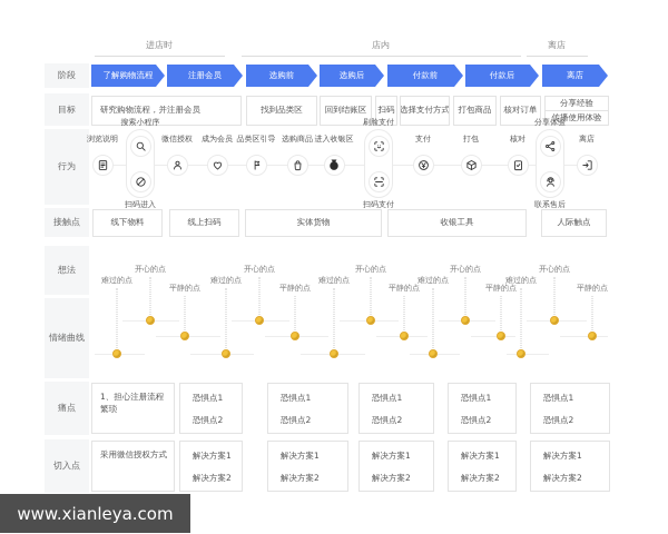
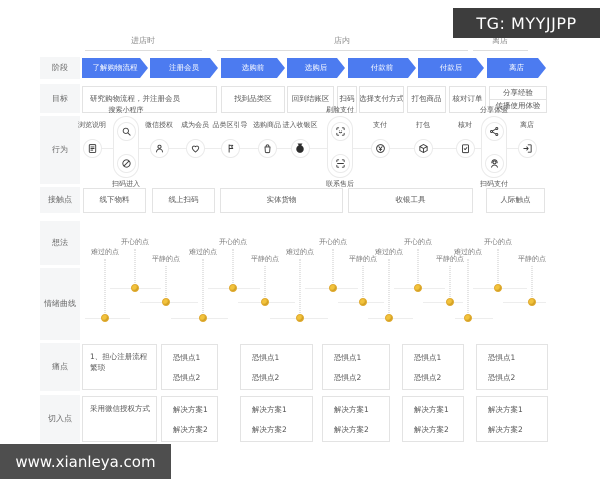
+ TG: MYYJJPP
  www.xianleya.com
  进店时
  店内
  离店
  阶段
  目标
  行为
  接触点
  想法
  情绪曲线
  痛点
  切入点
  了解购物流程
  注册会员
  选购前
  选购后
  付款前
  付款后
  离店
  研究购物流程，并注册会员
  找到品类区
  回到结账区
  扫码
  选择支付方式
  打包商品
  核对订单
  分享经验
  传播使用体验
  浏览说明
  搜索小程序
  扫码进入
  微信授权
  成为会员
  品类区引导
  选购商品
  进入收银区
  刷脸支付
- 扫码支付
+ 联系售后
  支付
  打包
  核对
  分享体验
- 联系售后
+ 扫码支付
  离店
  线下物料
  线上扫码
  实体货物
  收银工具
  人际触点
  难过的点
  开心的点
  平静的点
  难过的点
  开心的点
  平静的点
  难过的点
  开心的点
  平静的点
  难过的点
  开心的点
  平静的点
  难过的点
  开心的点
  平静的点
  1、担心注册流程繁琐
  恐惧点1
  恐惧点2
  恐惧点1
  恐惧点2
  恐惧点1
  恐惧点2
  恐惧点1
  恐惧点2
  恐惧点1
  恐惧点2
  采用微信授权方式
  解决方案1
  解决方案2
  解决方案1
  解决方案2
  解决方案1
  解决方案2
  解决方案1
  解决方案2
  解决方案1
  解决方案2
